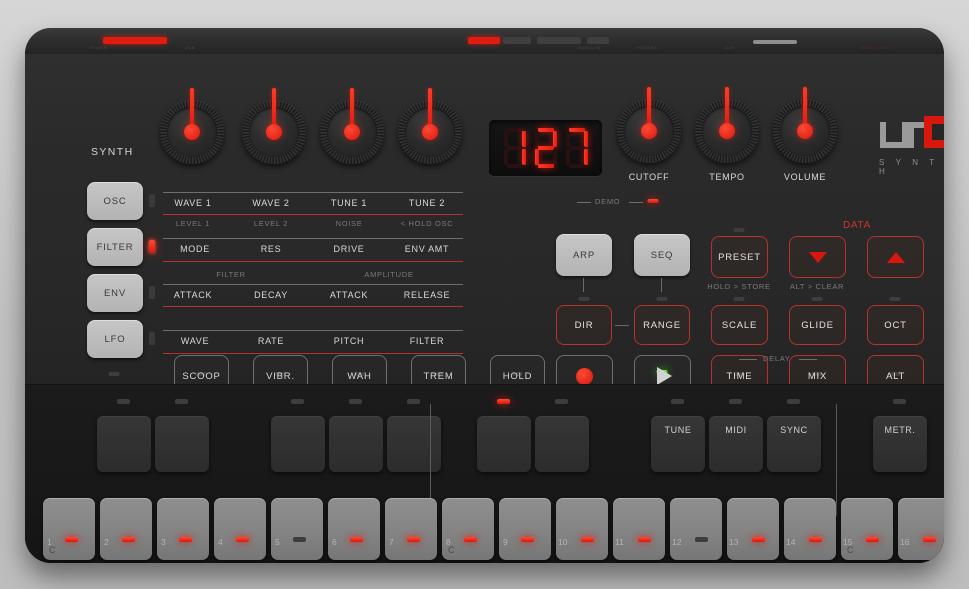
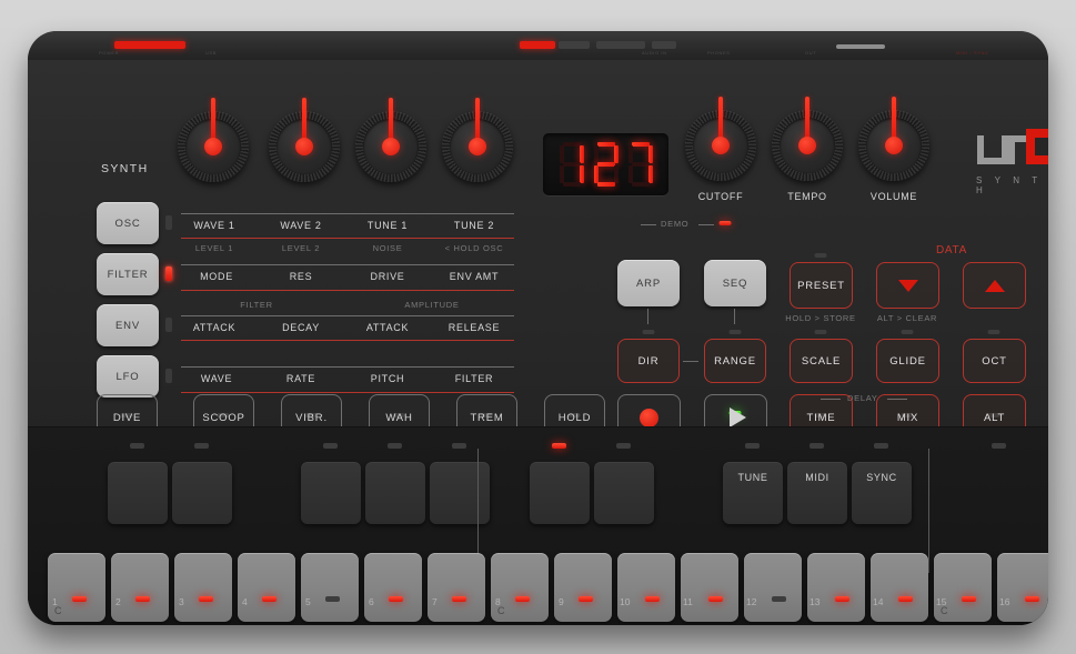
  SYNTH
  CUTOFF
  TEMPO
  VOLUME
  S Y N T H
  OSC
  WAVE 1
  WAVE 2
  TUNE 1
  TUNE 2
  LEVEL 1
  LEVEL 2
  NOISE
  < HOLD OSC
  FILTER
  MODE
  RES
  DRIVE
  ENV AMT
  ENV
  FILTER
  AMPLITUDE
  ATTACK
  DECAY
  ATTACK
  RELEASE
  LFO
  WAVE
  RATE
  PITCH
  FILTER
  DEMO
  ARP
  SEQ
  DIR
  RANGE
  DATA
  PRESET
  HOLD > STORE
  ALT > CLEAR
  SCALE
  GLIDE
  OCT
  DELAY
+ DIVE
  SCOOP
  VIBR.
  WAH
  TREM
  HOLD
  TIME
  MIX
  ALT
  TUNE
  MIDI
  SYNC
- METR.
  C
  C
  C
  1
  2
  3
  4
  5
  6
  7
  8
  9
  10
  11
  12
  13
  14
  15
  16
